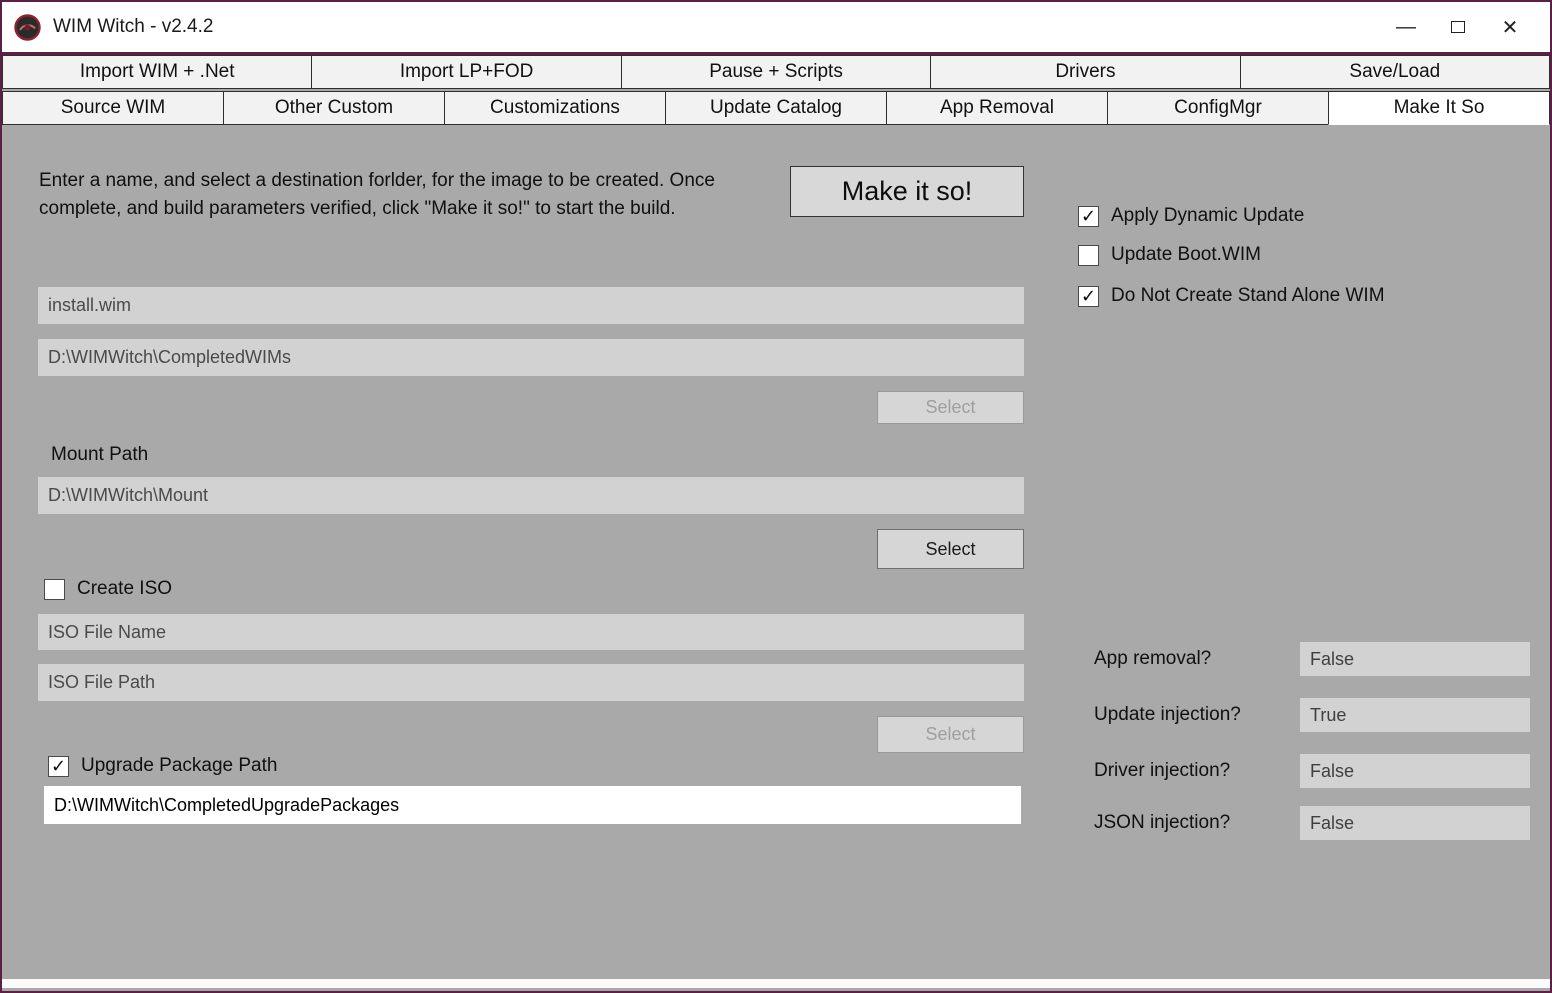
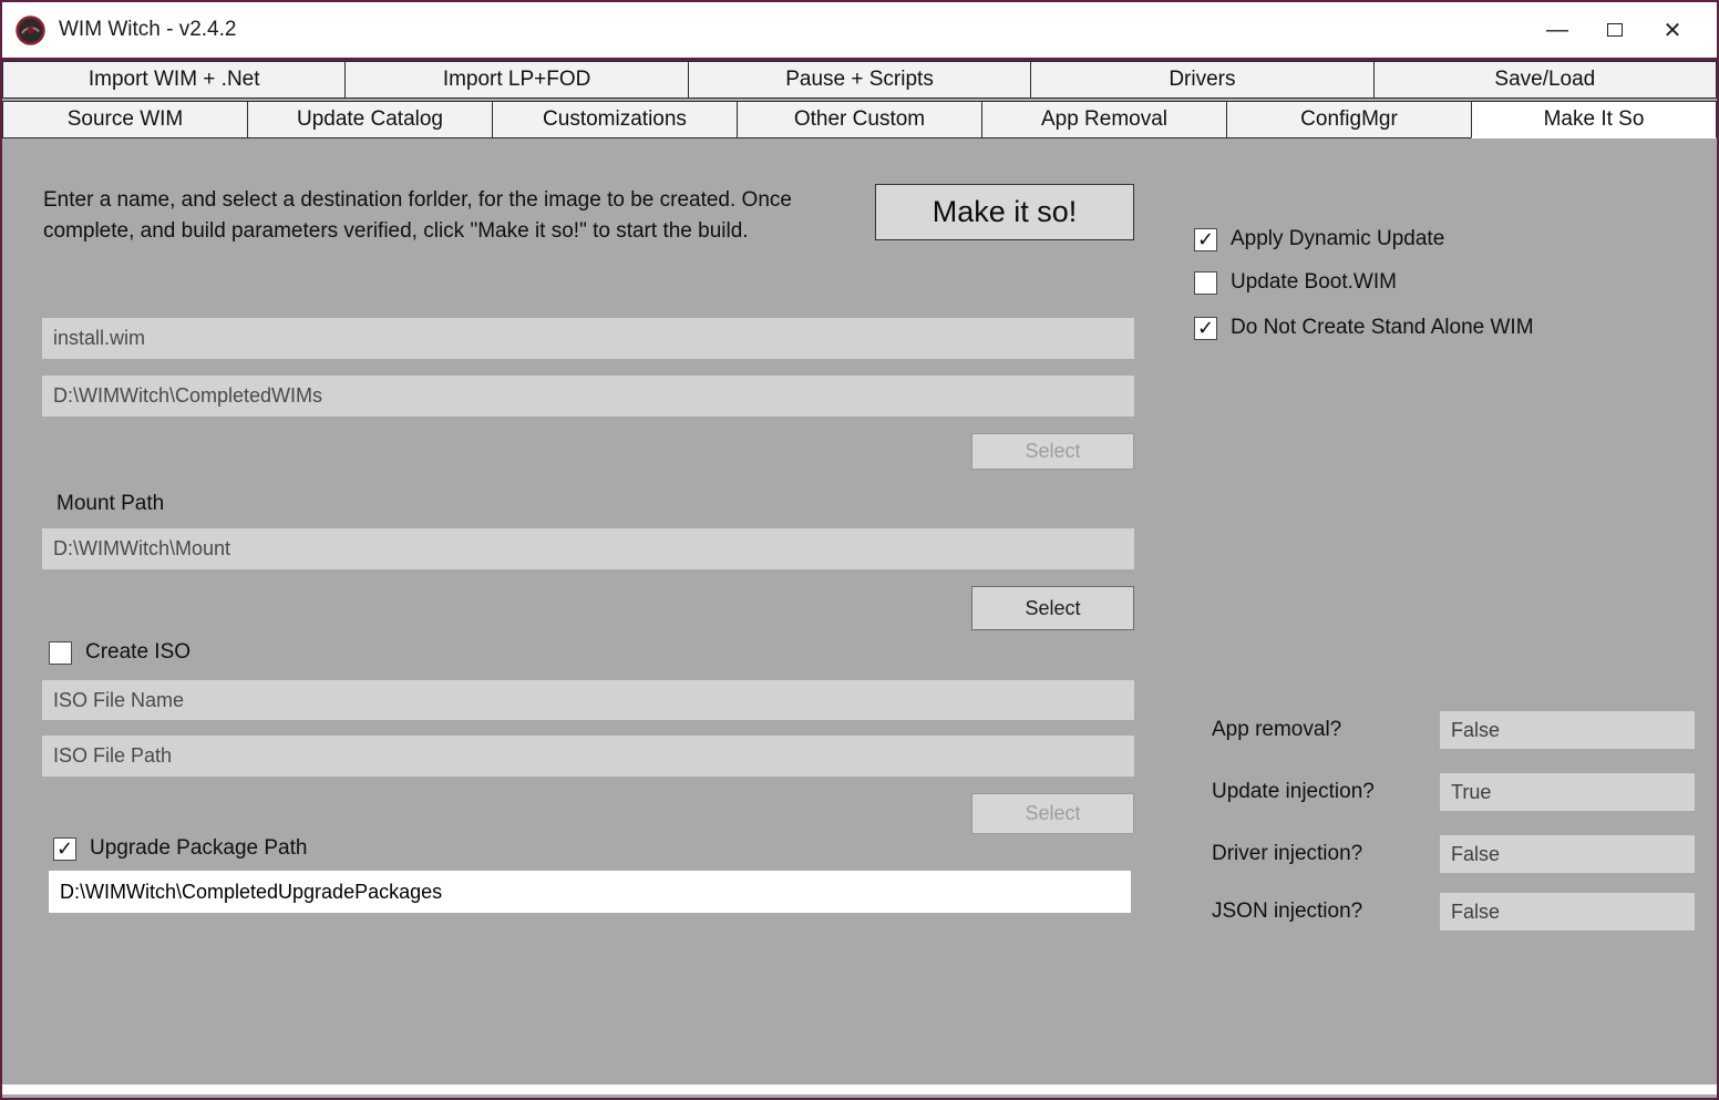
  WIM Witch - v2.4.2
  —
  ✕
  Import WIM + .Net
  Import LP+FOD
  Pause + Scripts
  Drivers
  Save/Load
  Source WIM
- Other Custom
+ Update Catalog
  Customizations
- Update Catalog
+ Other Custom
  App Removal
  ConfigMgr
  Make It So
  Enter a name, and select a destination forlder, for the image to be created. Once complete, and build parameters verified, click "Make it so!" to start the build.
  Make it so!
  Apply Dynamic Update
  Update Boot.WIM
  Do Not Create Stand Alone WIM
  install.wim
  D:\WIMWitch\CompletedWIMs
  Select
  Mount Path
  D:\WIMWitch\Mount
  Select
  Create ISO
  ISO File Name
  ISO File Path
  Select
  Upgrade Package Path
  D:\WIMWitch\CompletedUpgradePackages
  App removal?
  False
  Update injection?
  True
  Driver injection?
  False
  JSON injection?
  False
